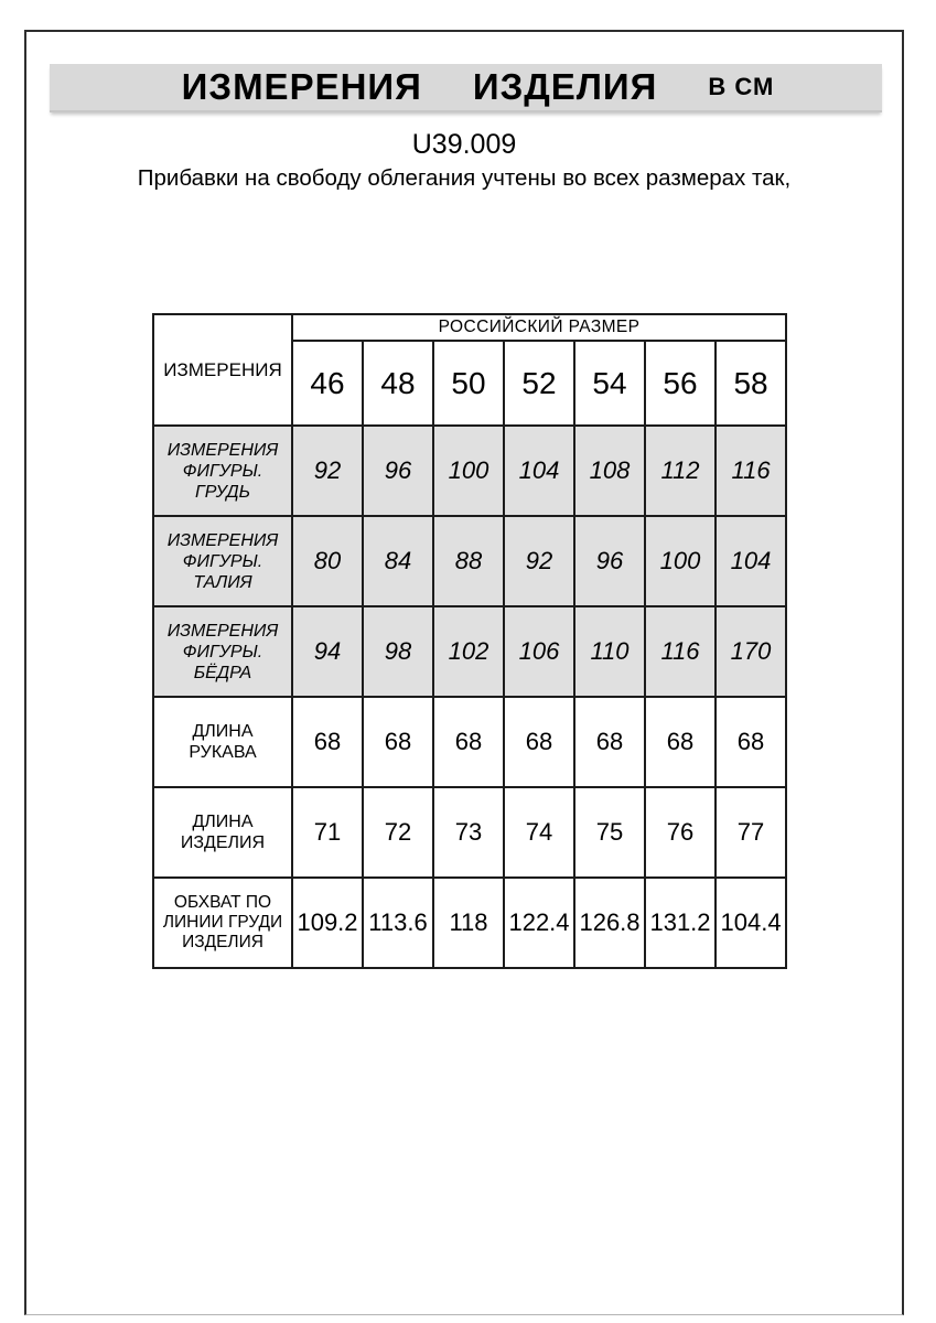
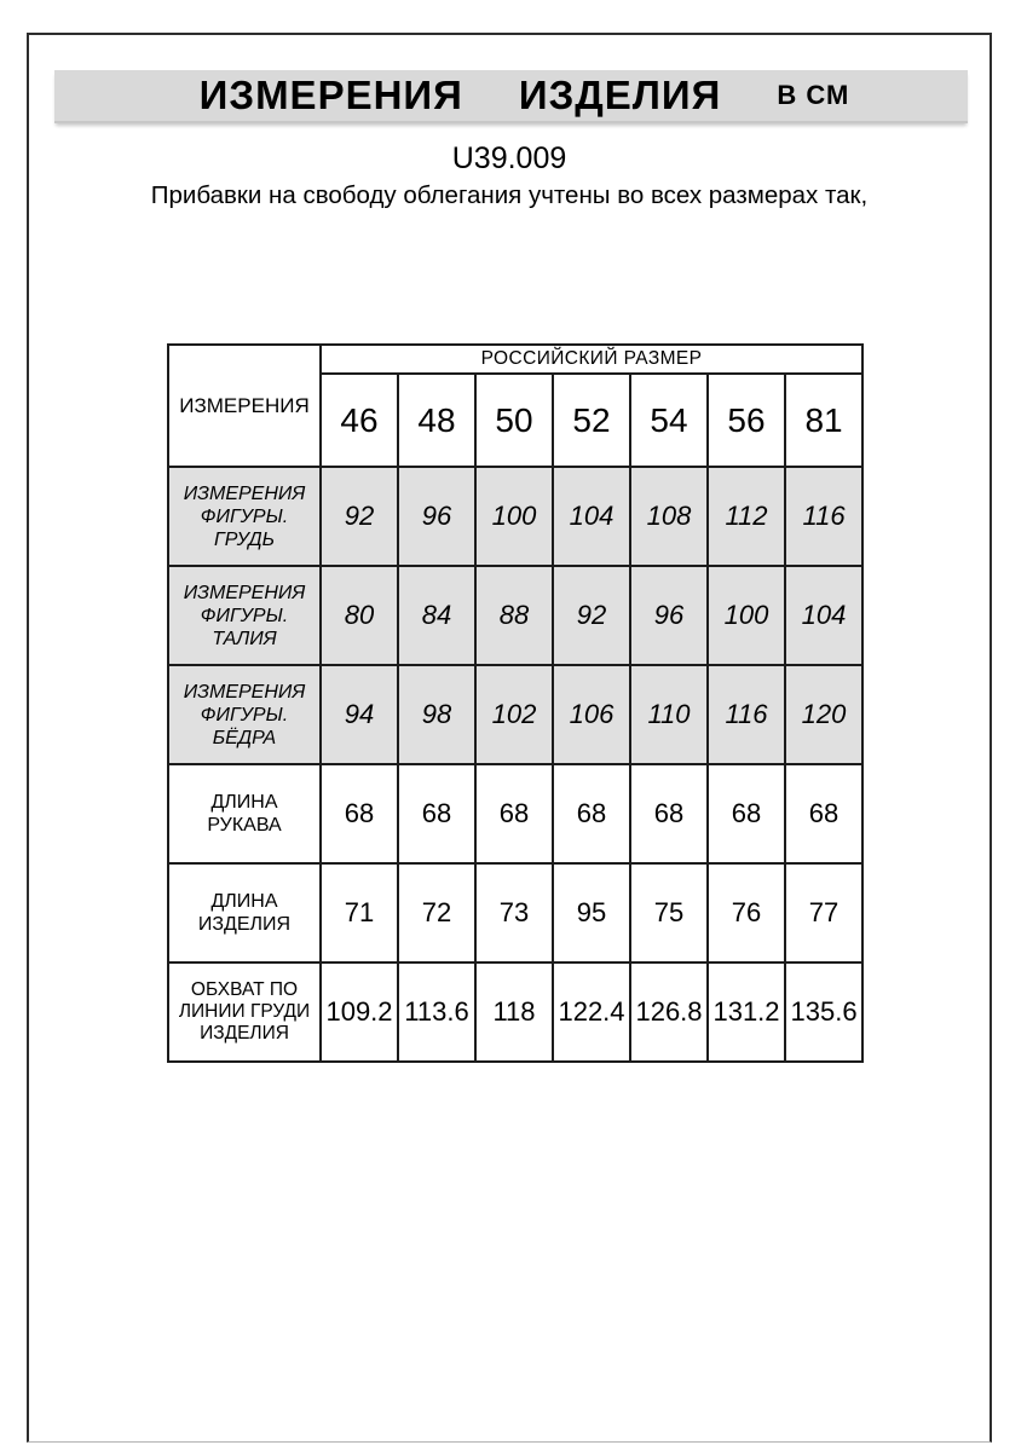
  ИЗМЕРЕНИЯ
  ИЗДЕЛИЯ
  В СМ
  U39.009
  Прибавки на свободу облегания учтены во всех размерах так,
  ИЗМЕРЕНИЯ	РОССИЙСКИЙ РАЗМЕР
- 46	48	50	52	54	56	58
+ 46	48	50	52	54	56	81
  ИЗМЕРЕНИЯ ФИГУРЫ. ГРУДЬ	92	96	100	104	108	112	116
  ИЗМЕРЕНИЯ ФИГУРЫ. ТАЛИЯ	80	84	88	92	96	100	104
- ИЗМЕРЕНИЯ ФИГУРЫ. БЁДРА	94	98	102	106	110	116	170
+ ИЗМЕРЕНИЯ ФИГУРЫ. БЁДРА	94	98	102	106	110	116	120
  ДЛИНА РУКАВА	68	68	68	68	68	68	68
- ДЛИНА ИЗДЕЛИЯ	71	72	73	74	75	76	77
+ ДЛИНА ИЗДЕЛИЯ	71	72	73	95	75	76	77
- ОБХВАТ ПО ЛИНИИ ГРУДИ ИЗДЕЛИЯ	109.2	113.6	118	122.4	126.8	131.2	104.4
+ ОБХВАТ ПО ЛИНИИ ГРУДИ ИЗДЕЛИЯ	109.2	113.6	118	122.4	126.8	131.2	135.6
